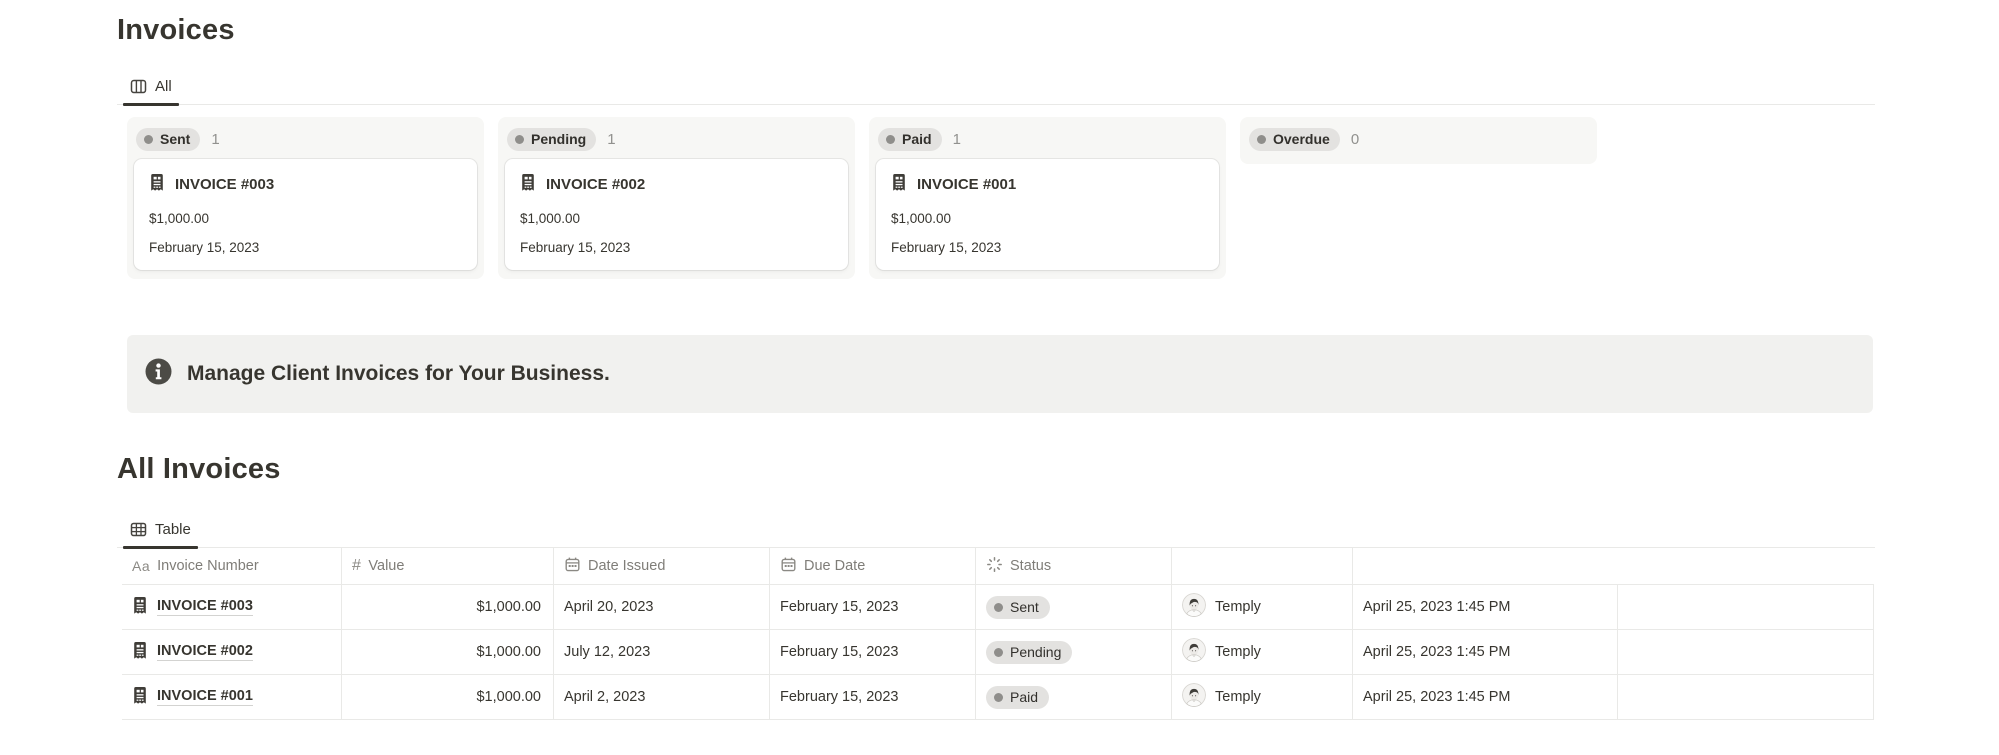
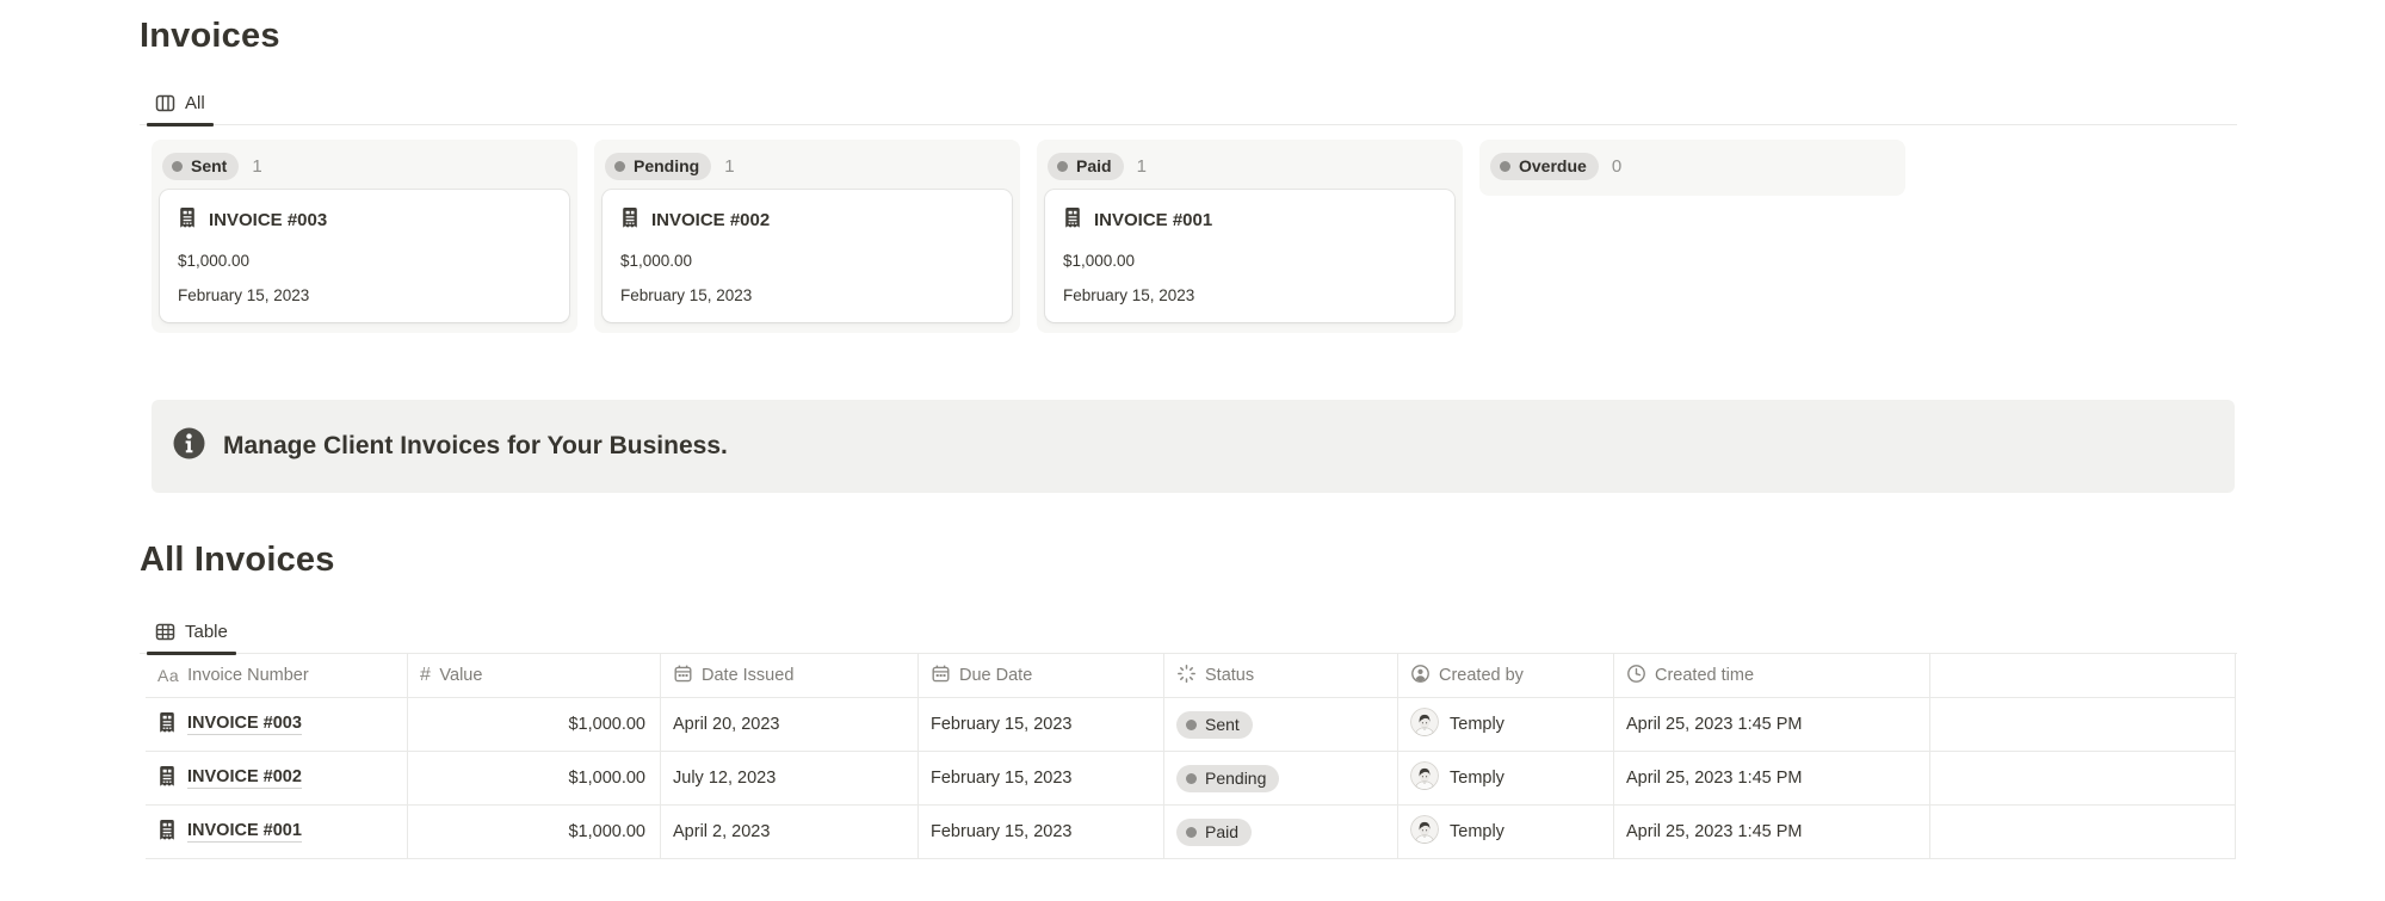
  Invoices
  All
  Sent
  1
  INVOICE #003
  $1,000.00
  February 15, 2023
  Pending
  1
  INVOICE #002
  $1,000.00
  February 15, 2023
  Paid
  1
  INVOICE #001
  $1,000.00
  February 15, 2023
  Overdue
  0
  Manage Client Invoices for Your Business.
  All Invoices
  Table
  Aa
  Invoice Number
  #
  Value
  Date Issued
  Due Date
  Status
+ Created by
+ Created time
  INVOICE #003
  $1,000.00
  April 20, 2023
  February 15, 2023
  Sent
  Temply
  April 25, 2023 1:45 PM
  INVOICE #002
  $1,000.00
  July 12, 2023
  February 15, 2023
  Pending
  Temply
  April 25, 2023 1:45 PM
  INVOICE #001
  $1,000.00
  April 2, 2023
  February 15, 2023
  Paid
  Temply
  April 25, 2023 1:45 PM
